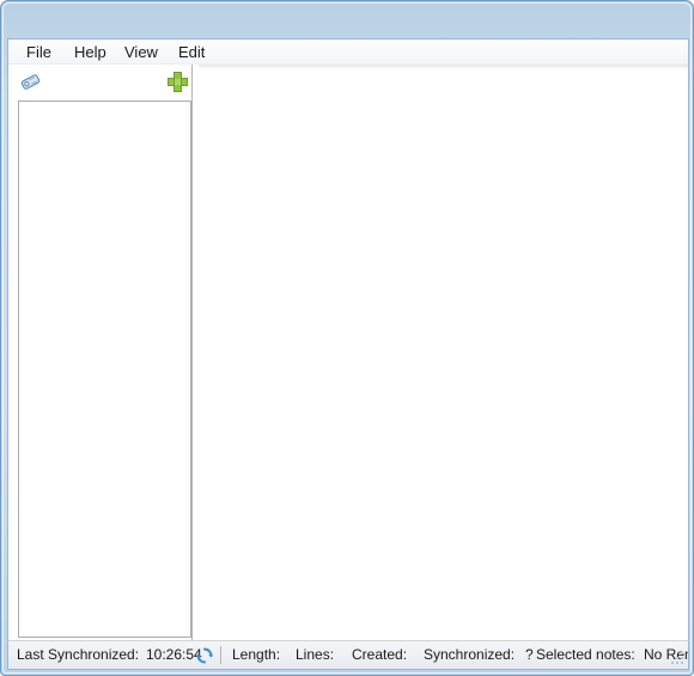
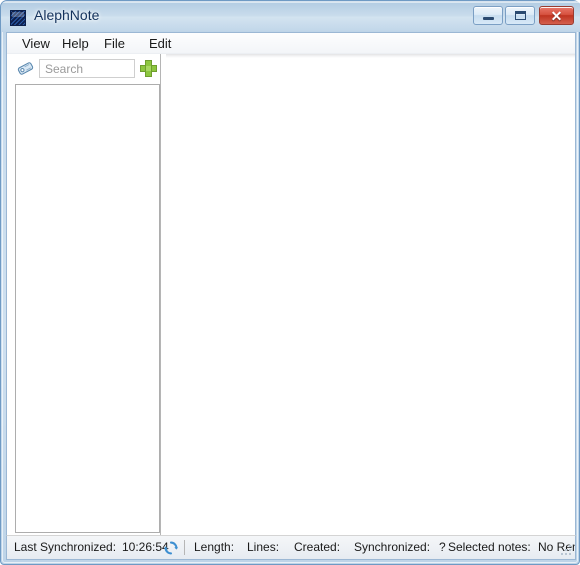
+ AlephNote
+ ✕
- File
+ View
  Help
- View
+ File
  Edit
+ Search
  Last Synchronized:
  10:26:5
  Length:
  Lines:
  Created:
  Synchronized:
  ?
  Selected notes:
  No Re
